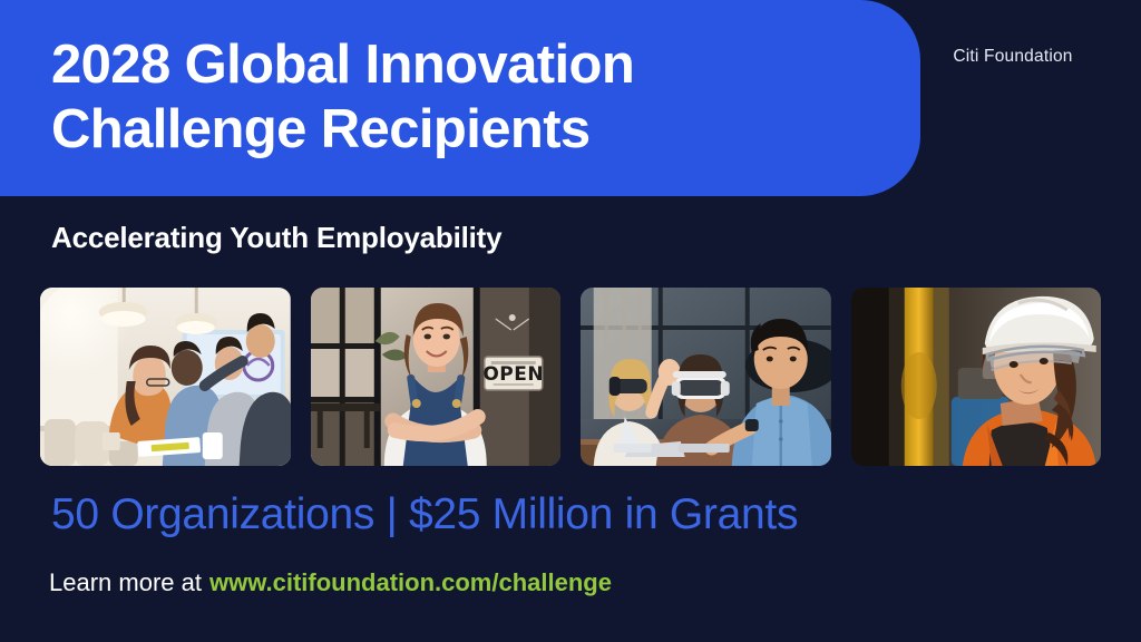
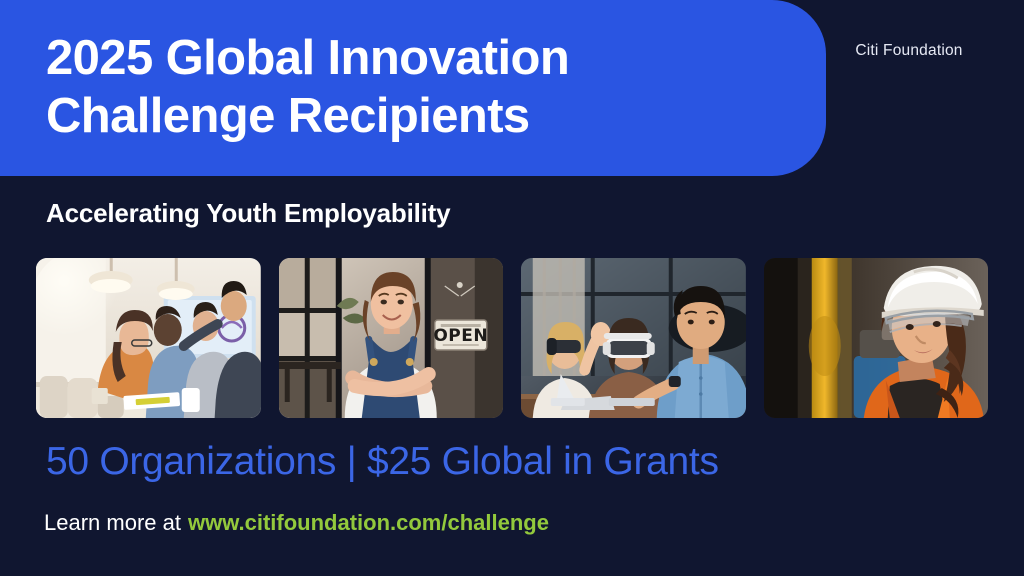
- 2028 Global Innovation
+ 2025 Global Innovation
  Challenge Recipients
  Citi Foundation
  Accelerating Youth Employability
  OPEN
- 50 Organizations | $25 Million in Grants
+ 50 Organizations | $25 Global in Grants
  Learn more at www.citifoundation.com/challenge
